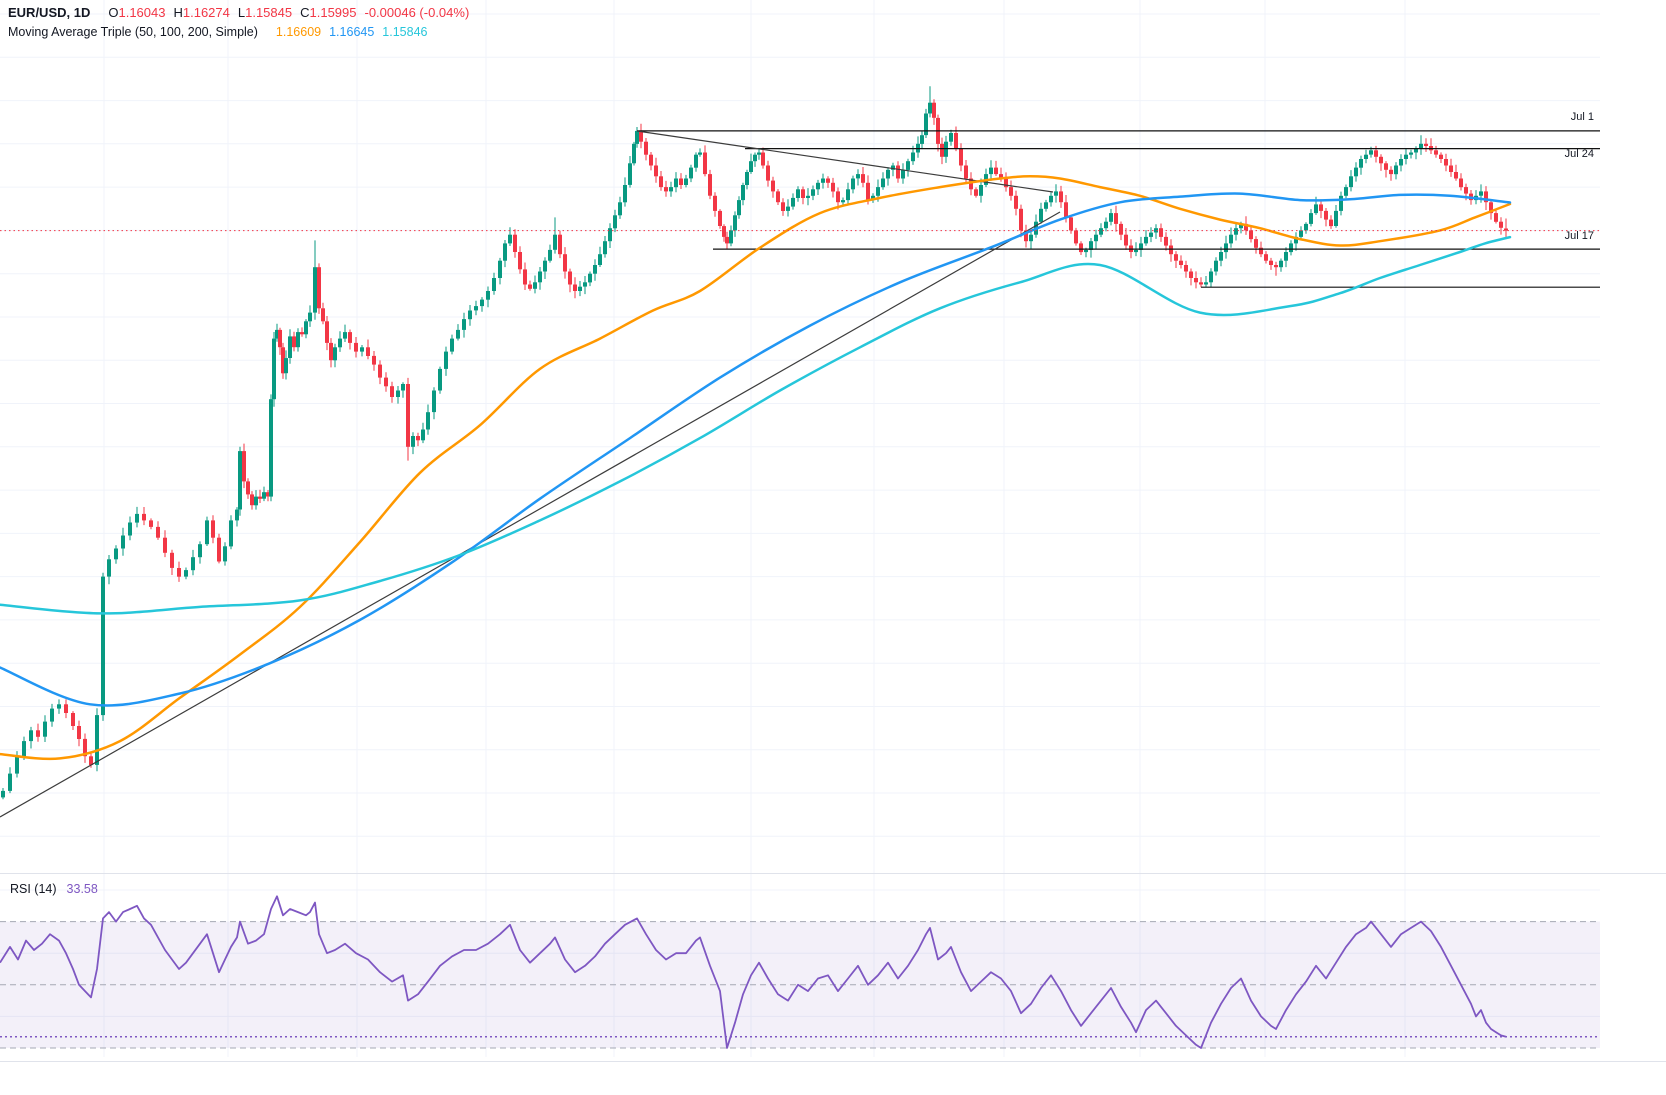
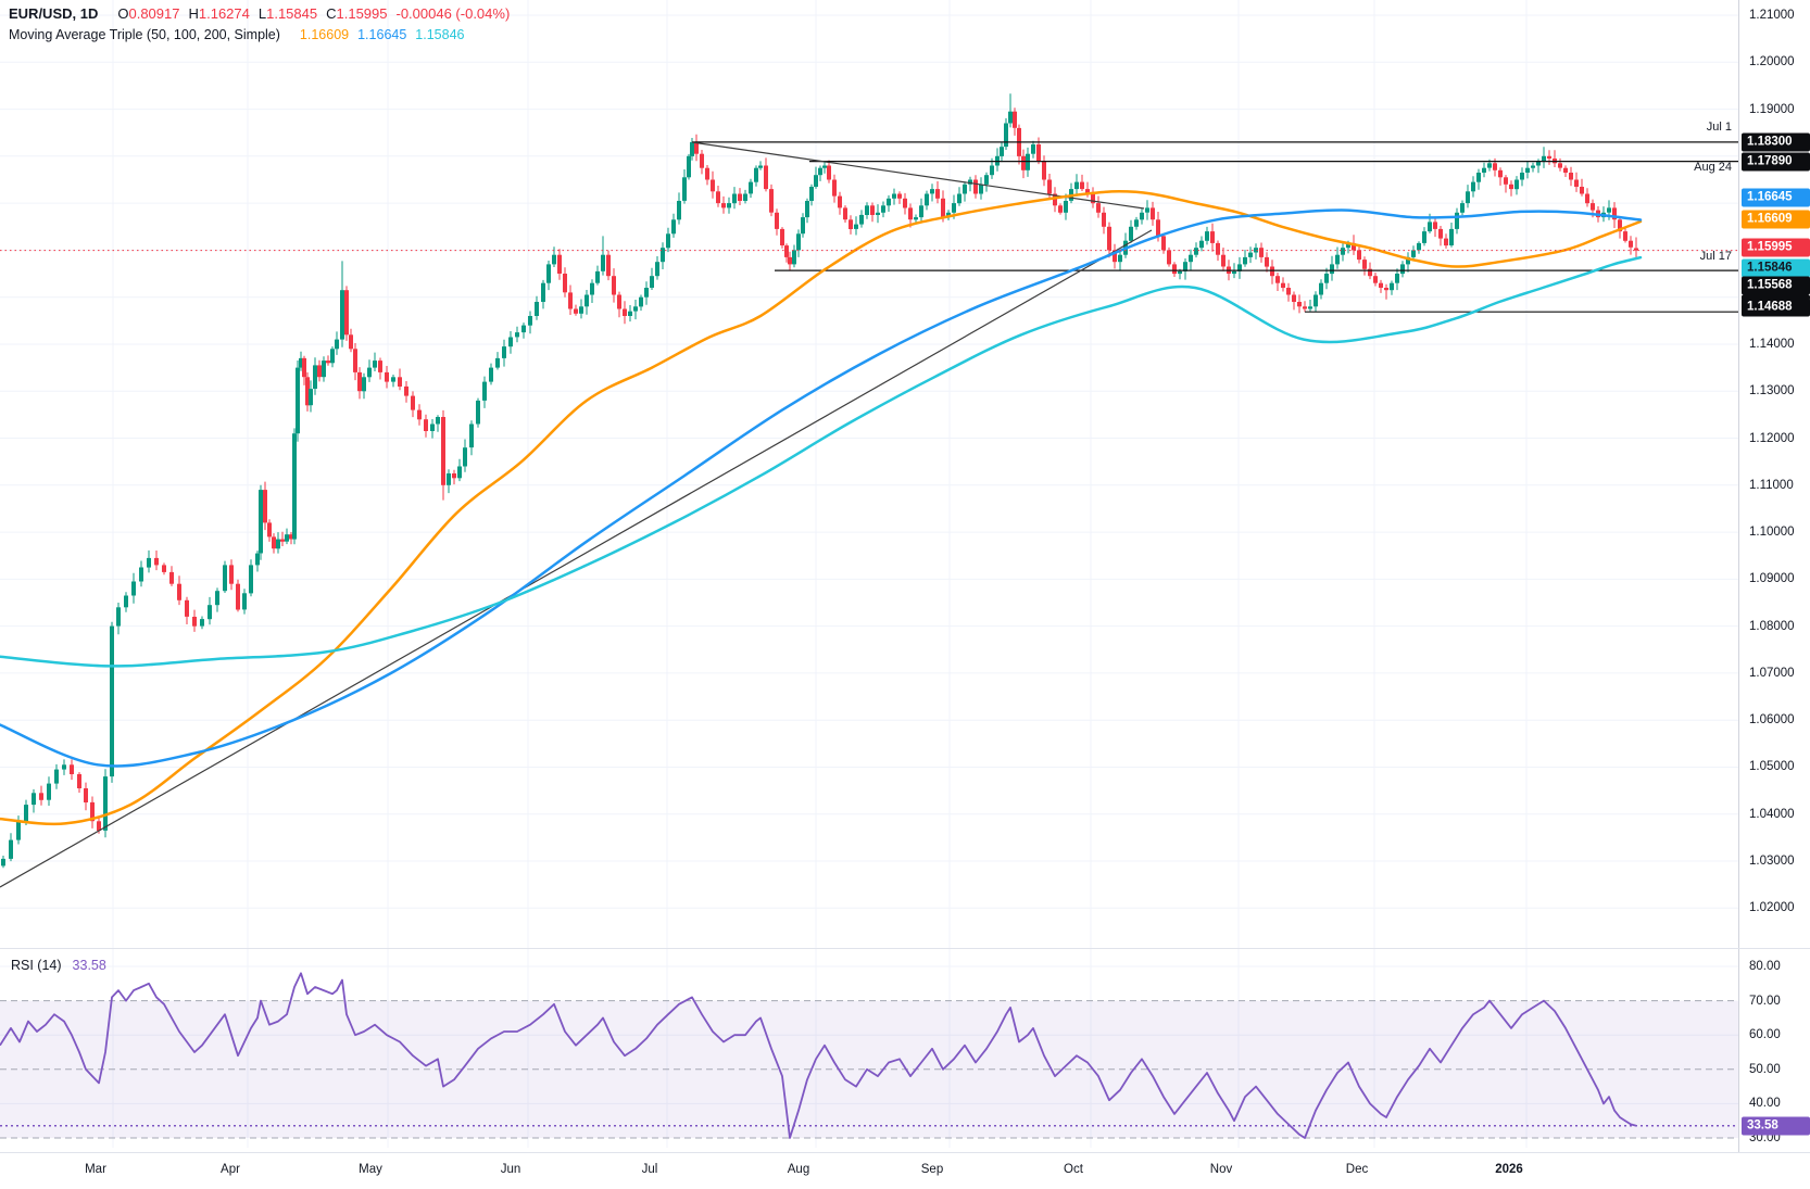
- EUR/USD, 1D O1.16043 H1.16274 L1.15845 C1.15995 -0.00046 (-0.04%)
+ EUR/USD, 1D O0.80917 H1.16274 L1.15845 C1.15995 -0.00046 (-0.04%)
  Moving Average Triple (50, 100, 200, Simple) 1.16609 1.16645 1.15846
  RSI (14) 33.58
+ 1.21000
+ 1.20000
+ 1.19000
+ 1.14000
+ 1.13000
+ 1.12000
+ 1.11000
+ 1.10000
+ 1.09000
+ 1.08000
+ 1.07000
+ 1.06000
+ 1.05000
+ 1.04000
+ 1.03000
+ 1.02000
+ 1.18300
+ 1.17890
+ 1.16645
+ 1.16609
+ 1.15995
+ 1.15846
+ 1.15568
+ 1.14688
+ 80.00
+ 70.00
+ 60.00
+ 50.00
+ 40.00
+ 30.00
+ 33.58
+ Mar
+ Apr
+ May
+ Jun
+ Jul
+ Aug
+ Sep
+ Oct
+ Nov
+ Dec
+ 2026
  Jul 1
- Jul 24
+ Aug 24
  Jul 17
